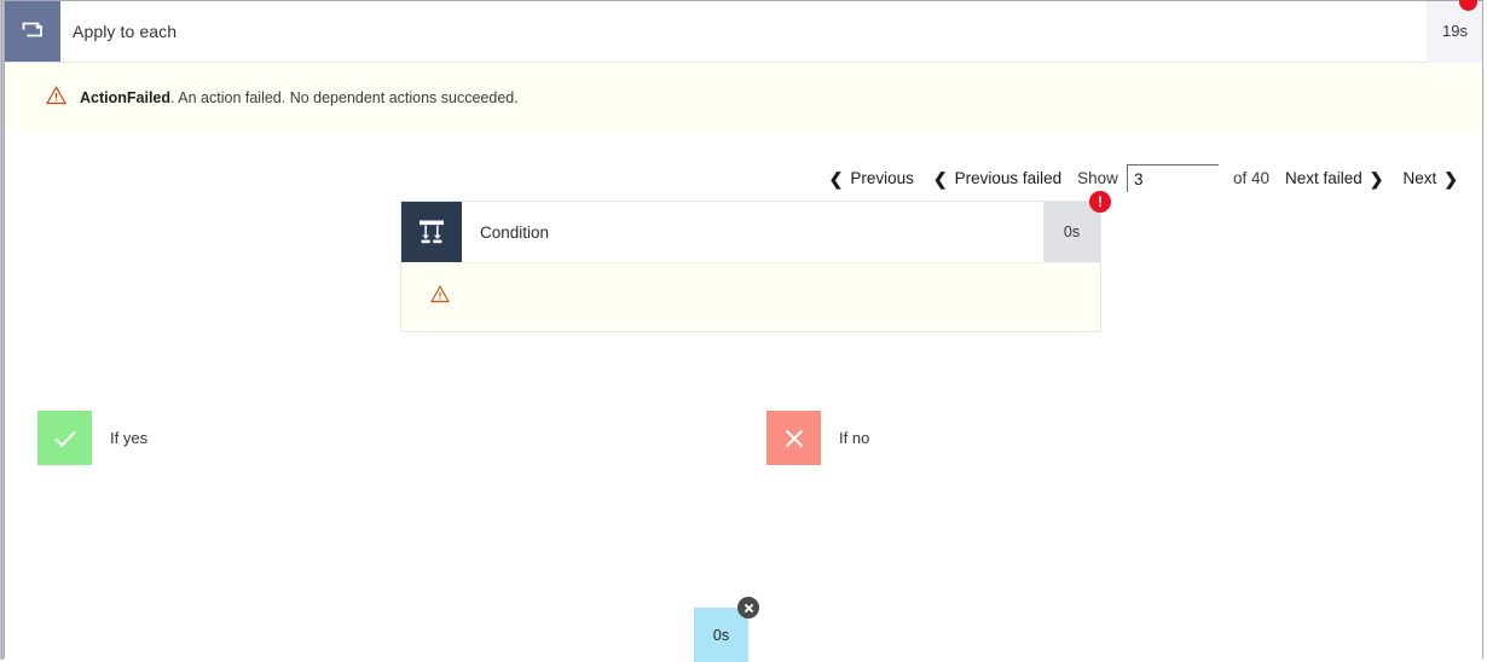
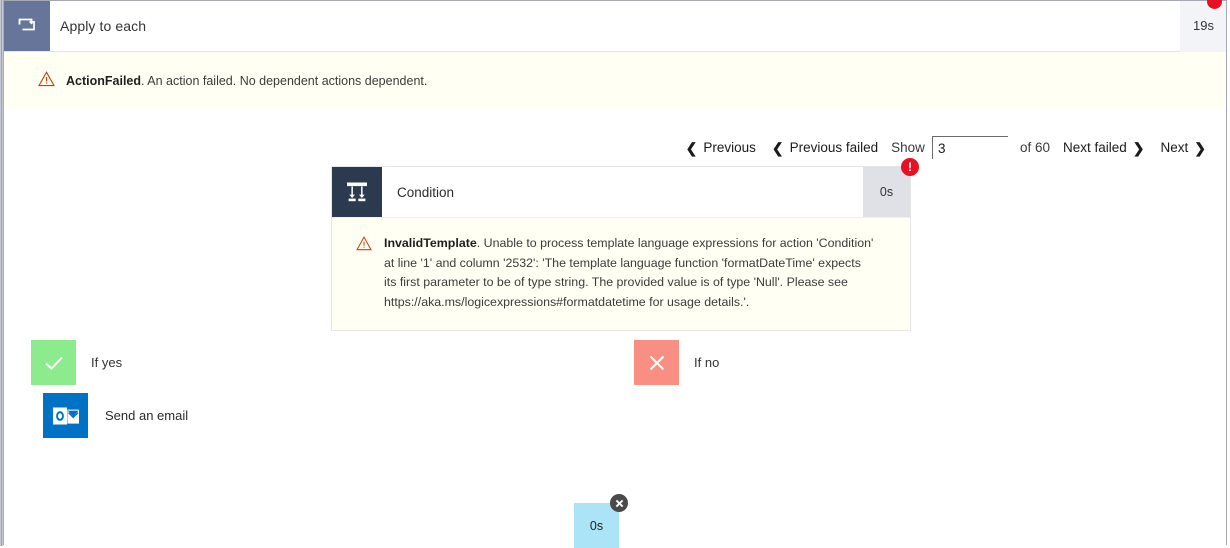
  Apply to each
  19s
- ActionFailed. An action failed. No dependent actions succeeded.
+ ActionFailed. An action failed. No dependent actions dependent.
  ❮
  Previous
  ❮
  Previous failed
  Show
  3
- of 40
+ of 60
  Next failed
  ❯
  Next
  ❯
  Condition
  0s
  !
+ InvalidTemplate. Unable to process template language expressions for action 'Condition' at line '1' and column '2532': 'The template language function 'formatDateTime' expects its first parameter to be of type string. The provided value is of type 'Null'. Please see https://aka.ms/logicexpressions#formatdatetime for usage details.'.
  If yes
  If no
+ Send an email
  0s
